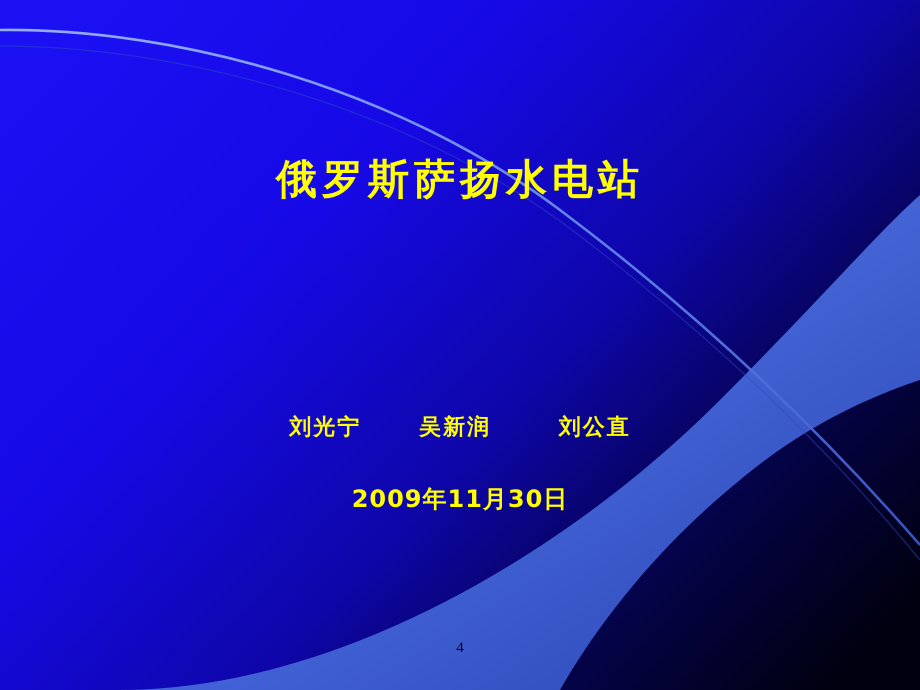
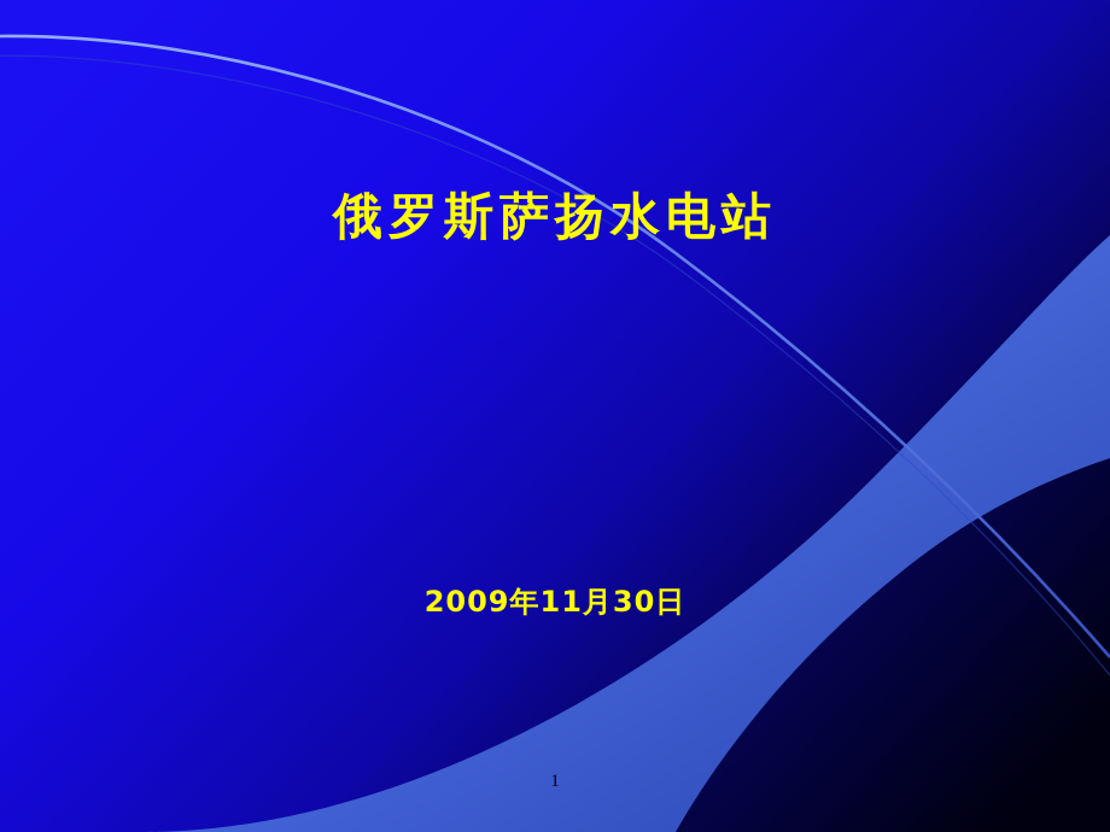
  俄罗斯萨扬水电站
- 刘光宁 吴新润 刘公直
  2009年11月30日
- 4
+ 1
